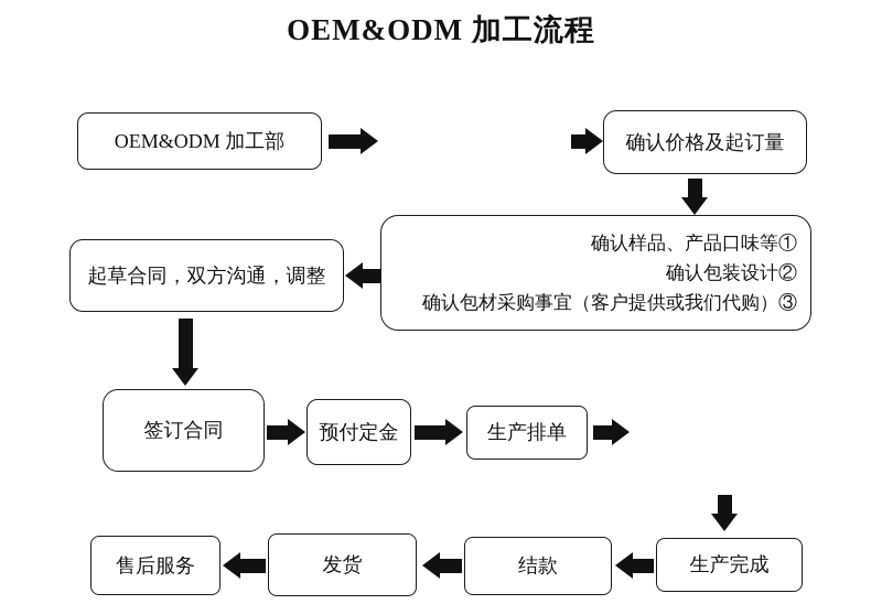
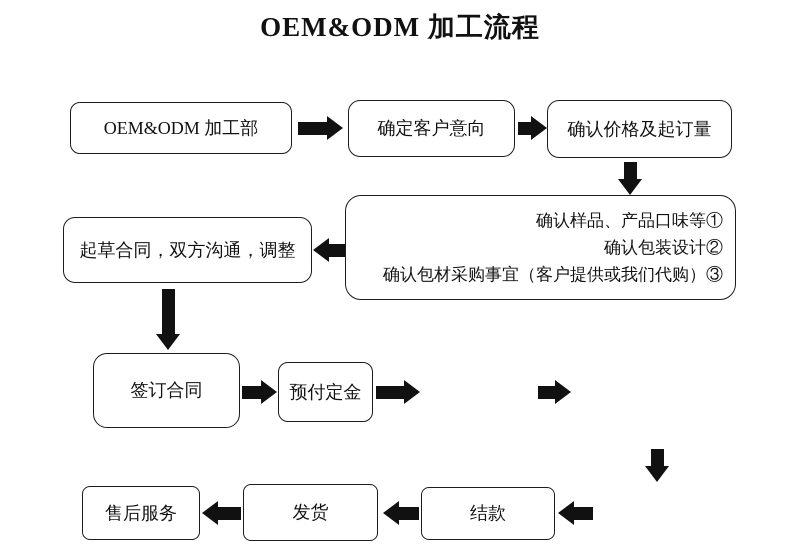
  OEM&ODM 加工流程
  OEM&ODM 加工部
+ 确定客户意向
  确认价格及起订量
  确认样品、产品口味等①
  确认包装设计②
  确认包材采购事宜（客户提供或我们代购）③
  起草合同，双方沟通，调整
  签订合同
  预付定金
- 生产排单
- 生产完成
  结款
  发货
  售后服务
